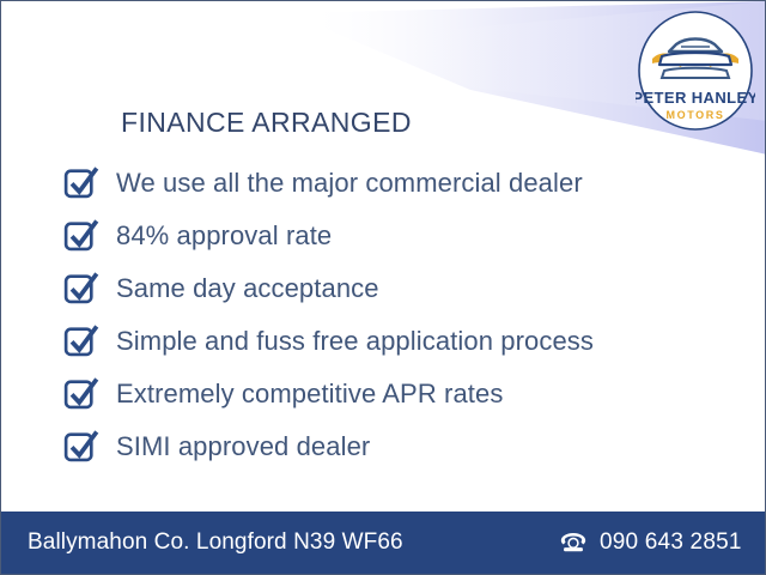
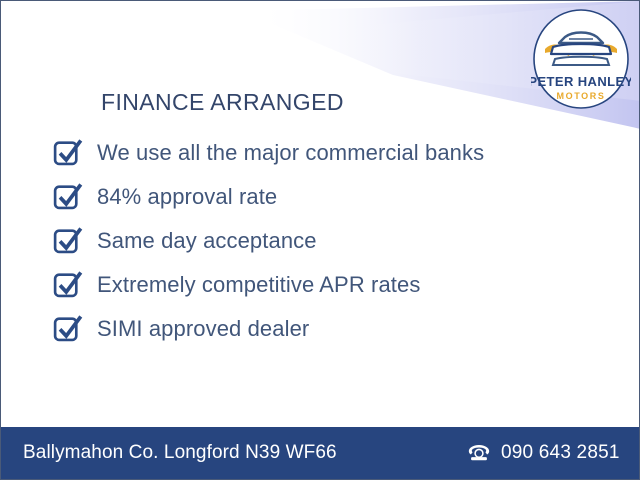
  PETER HANLEY
  MOTORS
  FINANCE ARRANGED
- We use all the major commercial dealer
+ We use all the major commercial banks
  84% approval rate
  Same day acceptance
- Simple and fuss free application process
  Extremely competitive APR rates
  SIMI approved dealer
  Ballymahon Co. Longford N39 WF66
  090 643 2851
